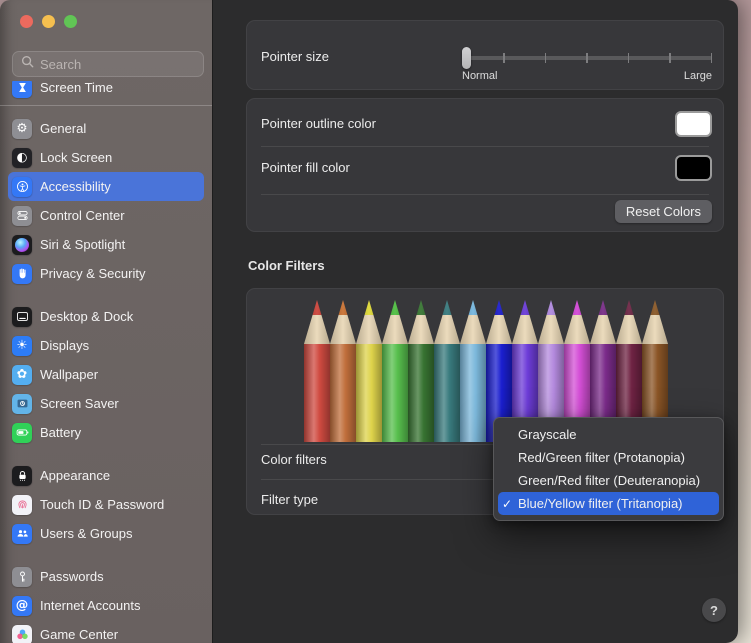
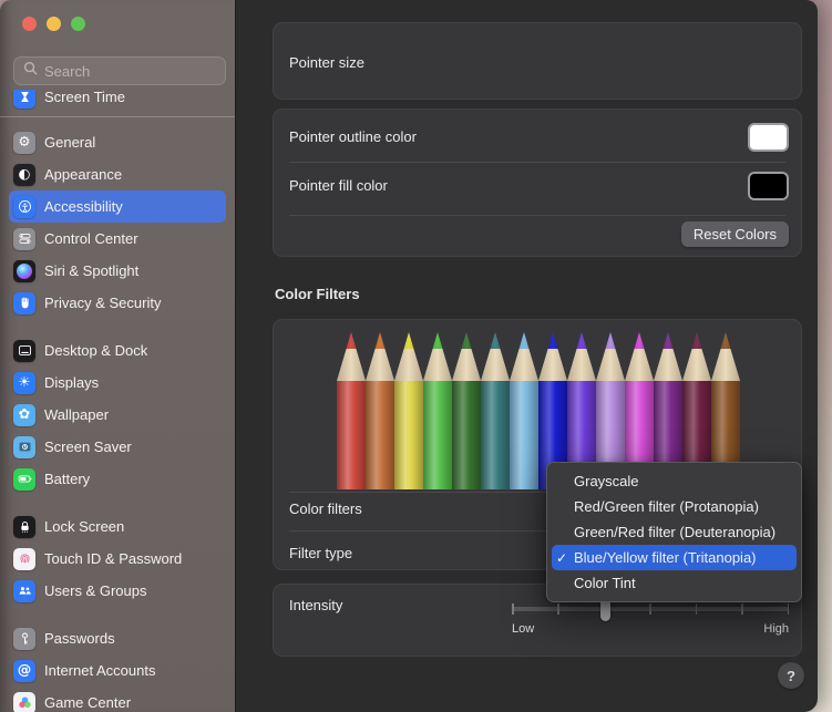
  Search
  Screen Time
  ⚙
  General
  ◐
- Lock Screen
+ Appearance
  Accessibility
  Control Center
  Siri & Spotlight
  Privacy & Security
  Desktop & Dock
  ☀
  Displays
  ✿
  Wallpaper
  Screen Saver
  Battery
- Appearance
+ Lock Screen
  Touch ID & Password
  Users & Groups
  Passwords
  @
  Internet Accounts
  Game Center
  Pointer size
- Normal
- Large
  Pointer outline color
  Pointer fill color
  Reset Colors
  Color Filters
  Color filters
  Filter type
+ Intensity
+ Low
+ High
  Grayscale
  Red/Green filter (Protanopia)
  Green/Red filter (Deuteranopia)
  ✓
  Blue/Yellow filter (Tritanopia)
+ Color Tint
  ?
